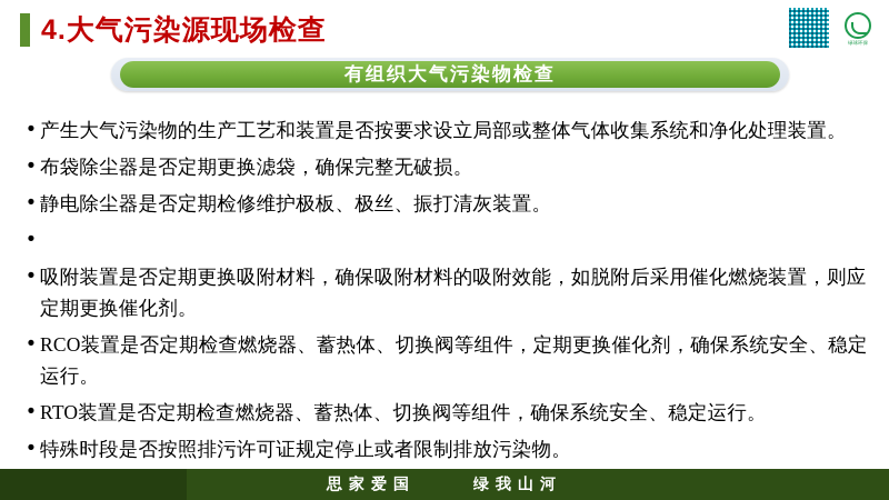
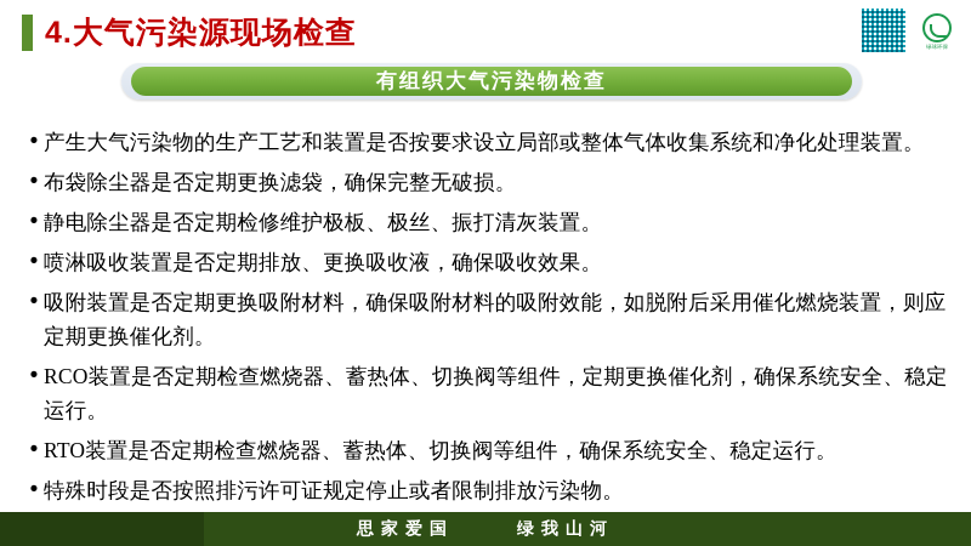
  4.大气污染源现场检查
  有组织大气污染物检查
  •
  产生大气污染物的生产工艺和装置是否按要求设立局部或整体气体收集系统和净化处理装置。
  •
  布袋除尘器是否定期更换滤袋，确保完整无破损。
  •
  静电除尘器是否定期检修维护极板、极丝、振打清灰装置。
  •
+ 喷淋吸收装置是否定期排放、更换吸收液，确保吸收效果。
  •
  吸附装置是否定期更换吸附材料，确保吸附材料的吸附效能，如脱附后采用催化燃烧装置，则应定期更换催化剂。
  •
  RCO装置是否定期检查燃烧器、蓄热体、切换阀等组件，定期更换催化剂，确保系统安全、稳定运行。
  •
  RTO装置是否定期检查燃烧器、蓄热体、切换阀等组件，确保系统安全、稳定运行。
  •
  特殊时段是否按照排污许可证规定停止或者限制排放污染物。
  思家爱国
  绿我山河
